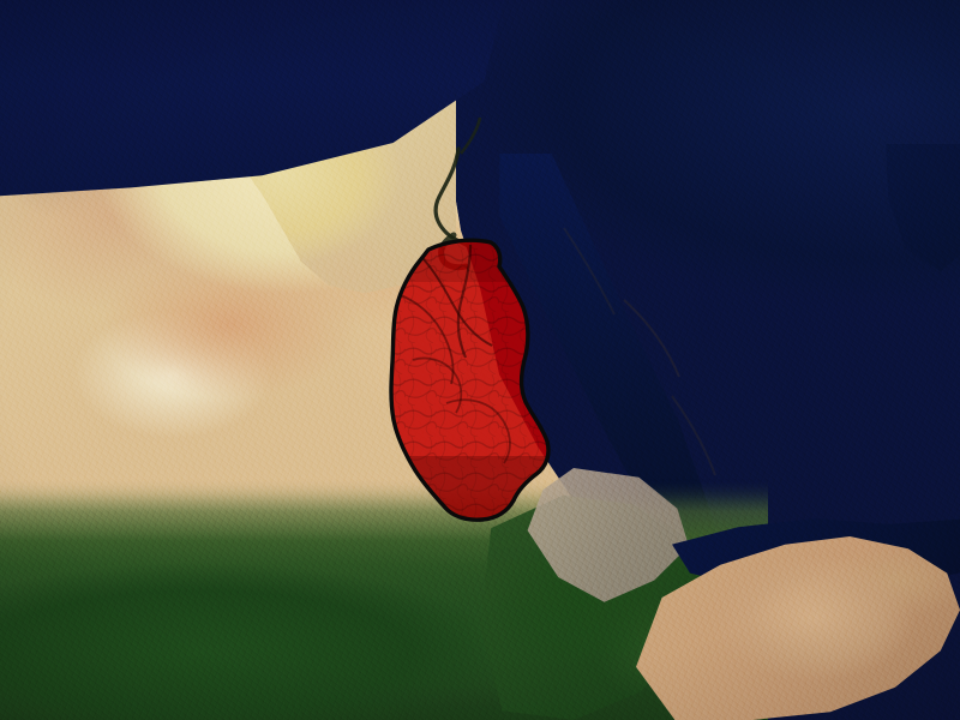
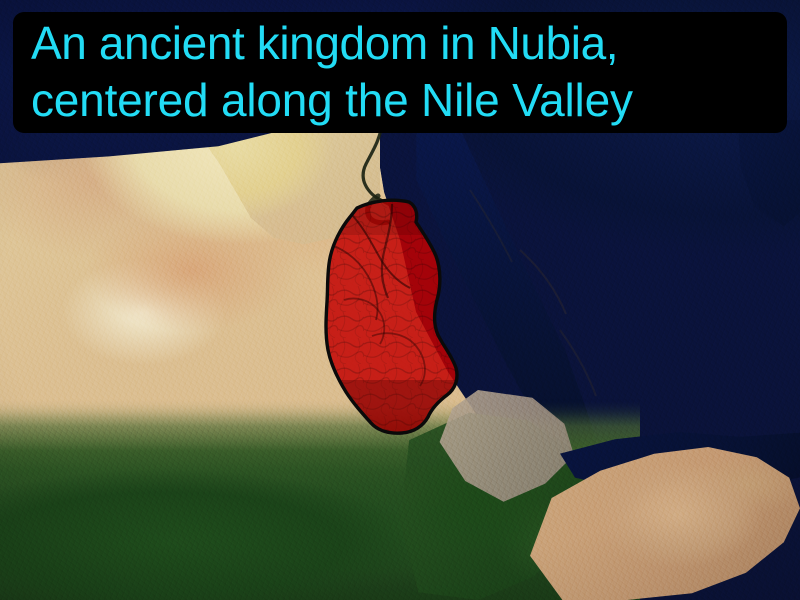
+ An ancient kingdom in Nubia,
+ centered along the Nile Valley
